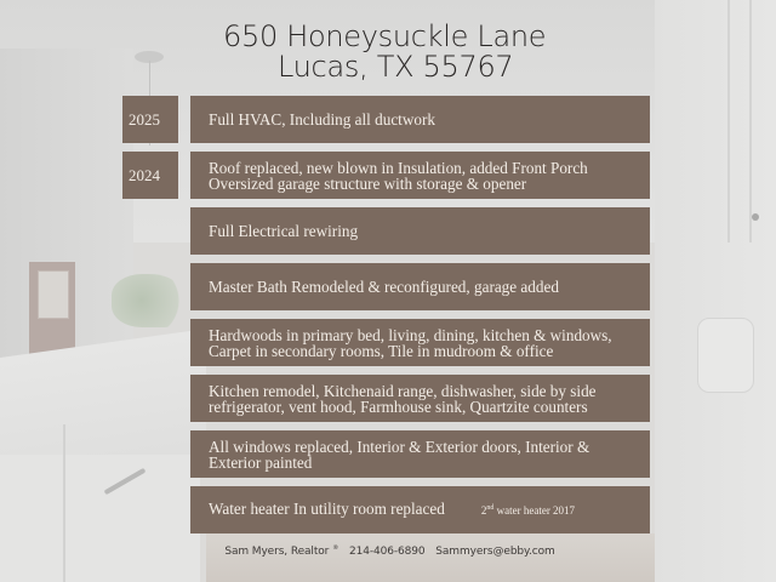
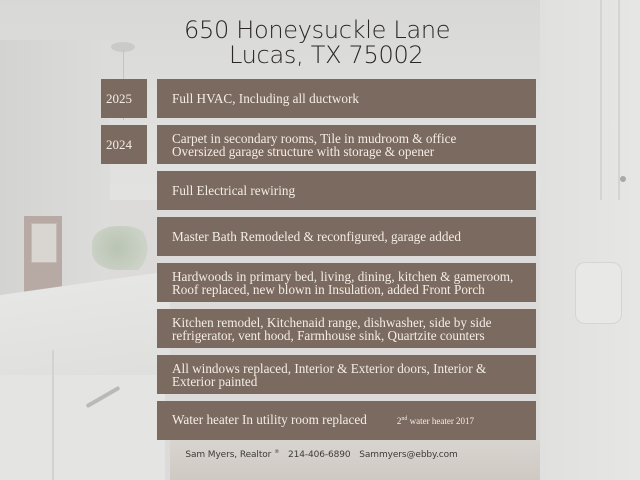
  650 Honeysuckle Lane
- Lucas, TX 55767
+ Lucas, TX 75002
  2025
  2024
  Full HVAC, Including all ductwork
- Roof replaced, new blown in Insulation, added Front Porch
+ Carpet in secondary rooms, Tile in mudroom & office
  Oversized garage structure with storage & opener
  Full Electrical rewiring
  Master Bath Remodeled & reconfigured, garage added
- Hardwoods in primary bed, living, dining, kitchen & windows,
+ Hardwoods in primary bed, living, dining, kitchen & gameroom,
- Carpet in secondary rooms, Tile in mudroom & office
+ Roof replaced, new blown in Insulation, added Front Porch
  Kitchen remodel, Kitchenaid range, dishwasher, side by side
  refrigerator, vent hood, Farmhouse sink, Quartzite counters
  All windows replaced, Interior & Exterior doors, Interior &
  Exterior painted
  Water heater In utility room replaced
  2 water heater 2017
  Sam Myers, Realtor 214-406-6890 Sammyers@ebby.com
